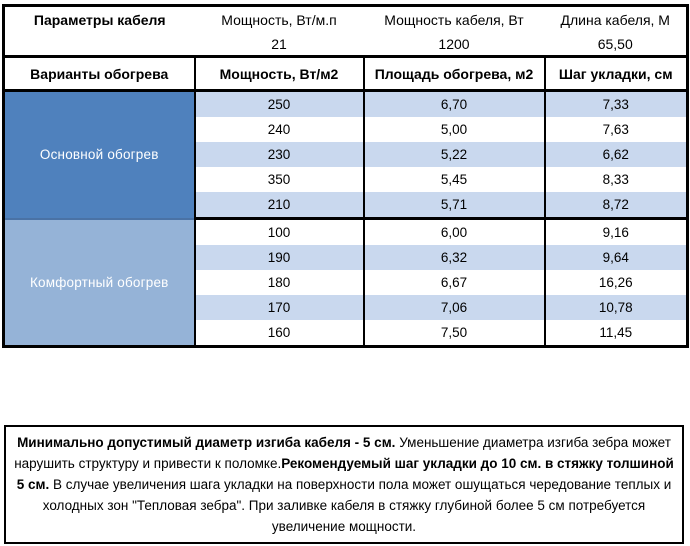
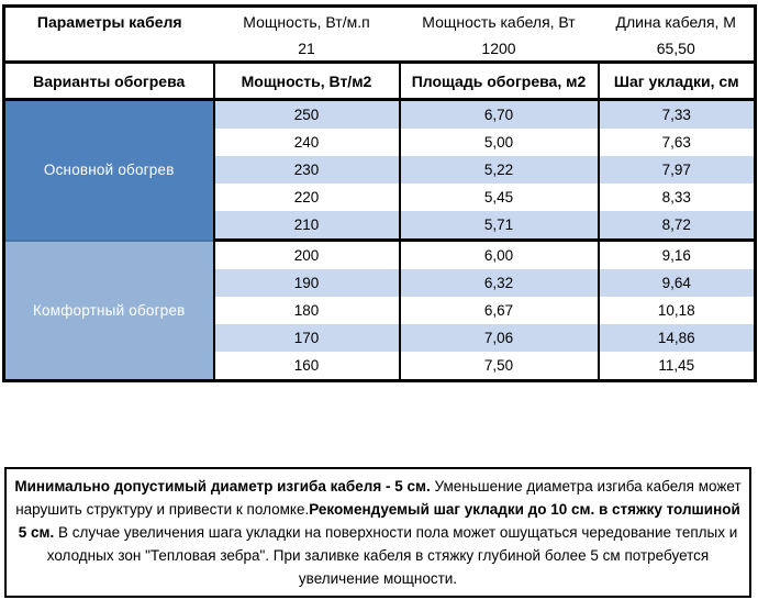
  Параметры кабеля	Мощность, Вт/м.п	Мощность кабеля, Вт	Длина кабеля, М
  	21	1200	65,50
  Варианты обогрева	Мощность, Вт/м2	Площадь обогрева, м2	Шаг укладки, см
  Основной обогрев	250	6,70	7,33
  240	5,00	7,63
- 230	5,22	6,62
+ 230	5,22	7,97
- 350	5,45	8,33
+ 220	5,45	8,33
  210	5,71	8,72
- Комфортный обогрев	100	6,00	9,16
+ Комфортный обогрев	200	6,00	9,16
  190	6,32	9,64
- 180	6,67	16,26
+ 180	6,67	10,18
- 170	7,06	10,78
+ 170	7,06	14,86
  160	7,50	11,45
- Минимально допустимый диаметр изгиба кабеля - 5 см. Уменьшение диаметра изгиба зебра может нарушить структуру и привести к поломке.Рекомендуемый шаг укладки до 10 см. в стяжку толшиной 5 см. В случае увеличения шага укладки на поверхности пола может ошущаться чередование теплых и холодных зон "Тепловая зебра". При заливке кабеля в стяжку глубиной более 5 см потребуется увеличение мощности.
+ Минимально допустимый диаметр изгиба кабеля - 5 см. Уменьшение диаметра изгиба кабеля может нарушить структуру и привести к поломке.Рекомендуемый шаг укладки до 10 см. в стяжку толшиной 5 см. В случае увеличения шага укладки на поверхности пола может ошущаться чередование теплых и холодных зон "Тепловая зебра". При заливке кабеля в стяжку глубиной более 5 см потребуется увеличение мощности.
